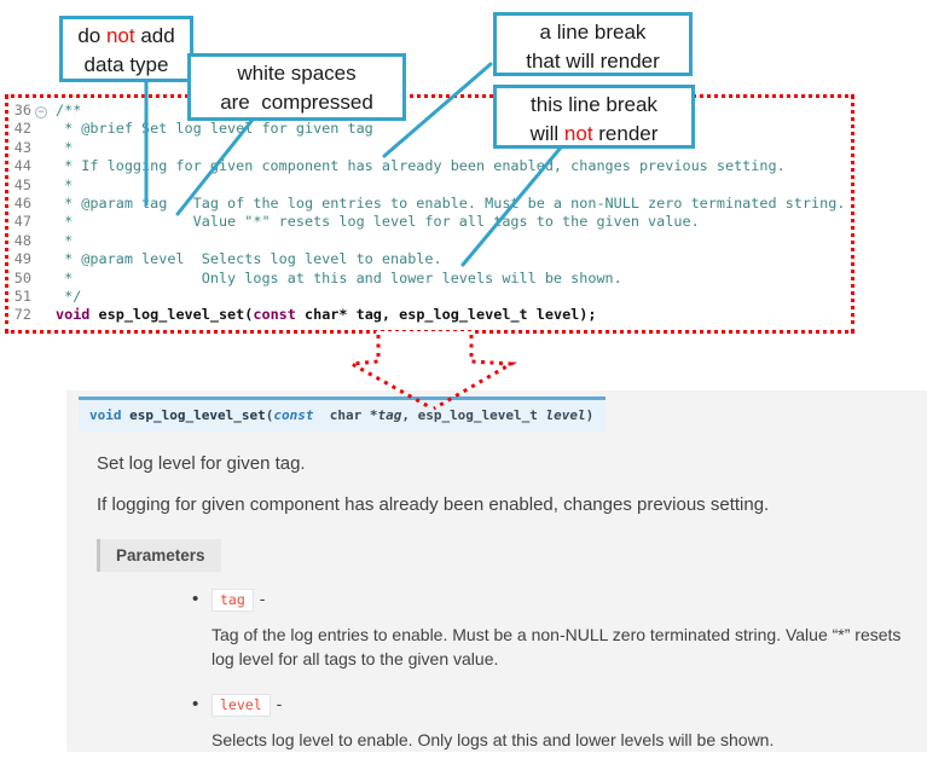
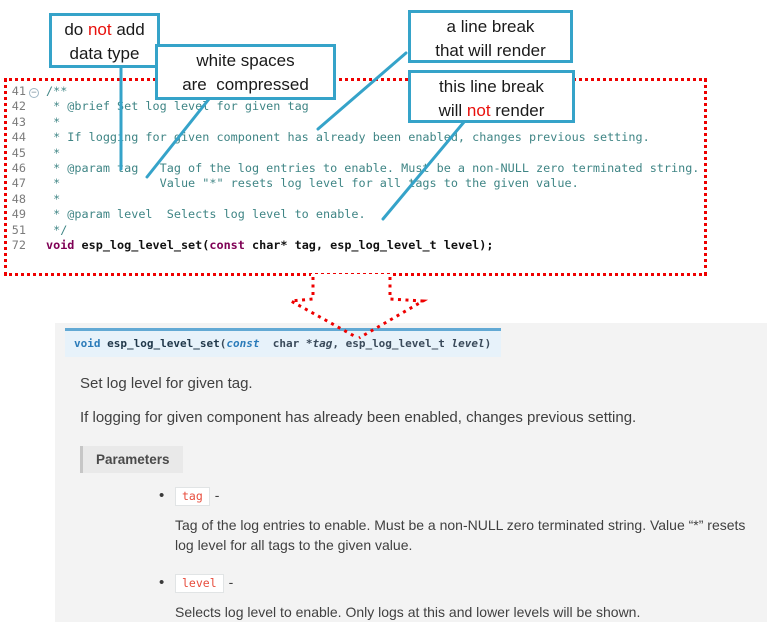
- 36
+ 41
  −
  /**
  42
  * @briefet log level for given tag
  43
  *
  44
  * If loggng foriven component has already been enabled, changes previous setting.
  45
  *
  46
  * @paramag Tag of the log entries to enable. Mus be a non-NULL zero terminated string.
  47
  * Value "*" resets log level for allags to the given value.
  48
  *
  49
  * @param level Selects log level to enable.
- 50
- * Only logs at this and lower levels will be shown.
  51
  */
  72
  void esp_log_level_set(const char* tag, esp_log_level_t level);
  do not add
  data type
  white spaces
  are compressed
  a line break
  that will render
  this line break
  will not render
  void esp_log_level_set(const char *tag, esp_log_level_t level)
  Set log level for given tag.
  If logging for given component has already been enabled, changes previous setting.
  Parameters
  •
  tag -
  Tag of the log entries to enable. Must be a non-NULL zero terminated string. Value “*” resets log level for all tags to the given value.
  •
  level -
  Selects log level to enable. Only logs at this and lower levels will be shown.
